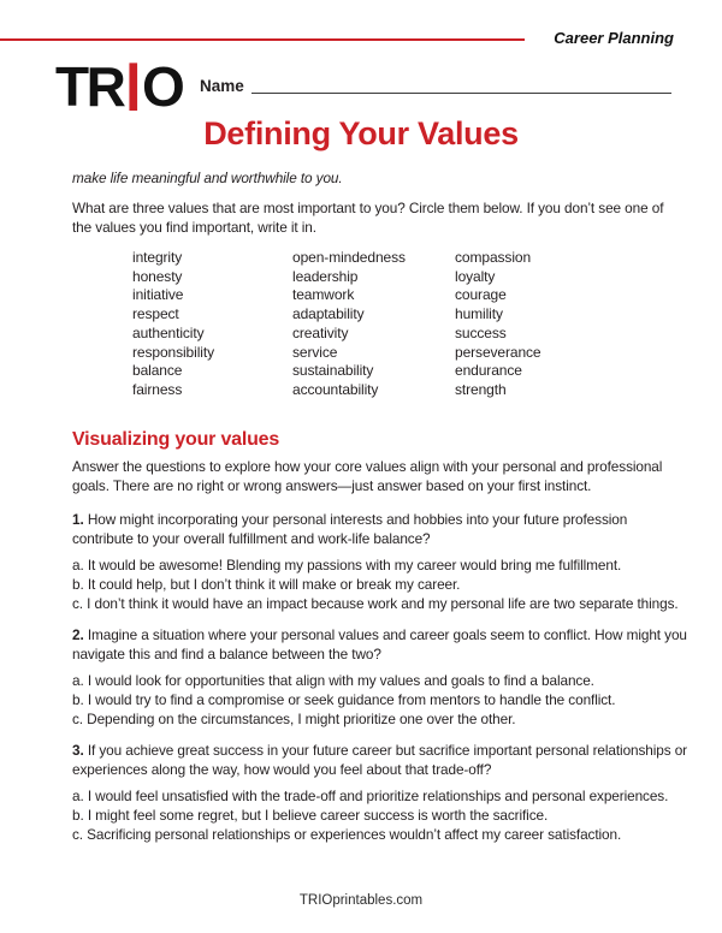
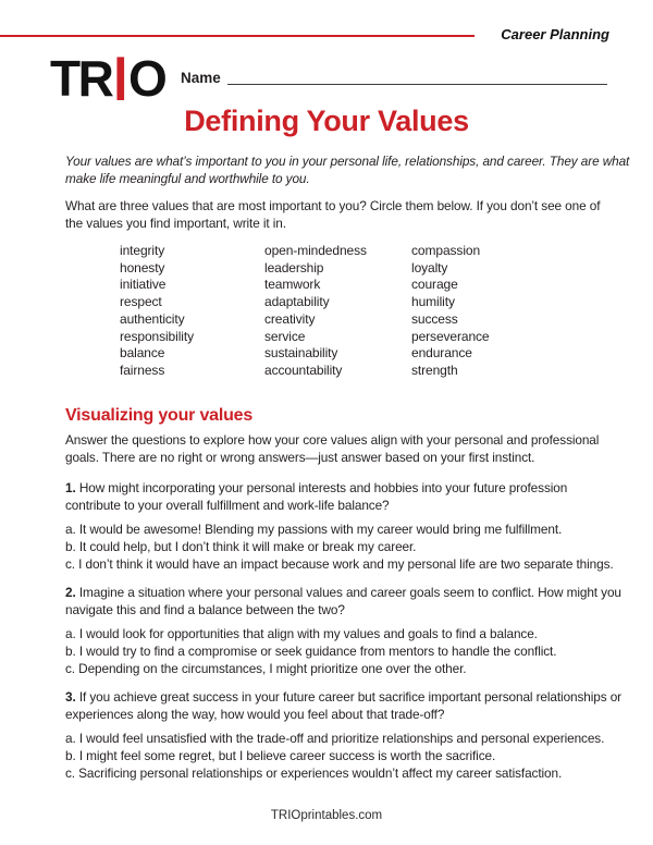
  Career Planning
  TR
  I
  O
  Name
  Defining Your Values
+ Your values are what’s important to you in your personal life, relationships, and career. They are what
  make life meaningful and worthwhile to you.
  What are three values that are most important to you? Circle them below. If you don’t see one of
  the values you find important, write it in.
  integrity
  honesty
  initiative
  respect
  authenticity
  responsibility
  balance
  fairness
  open-mindedness
  leadership
  teamwork
  adaptability
  creativity
  service
  sustainability
  accountability
  compassion
  loyalty
  courage
  humility
  success
  perseverance
  endurance
  strength
  Visualizing your values
  Answer the questions to explore how your core values align with your personal and professional
  goals. There are no right or wrong answers—just answer based on your first instinct.
  1. How might incorporating your personal interests and hobbies into your future profession
  contribute to your overall fulfillment and work-life balance?
  a. It would be awesome! Blending my passions with my career would bring me fulfillment.
  b. It could help, but I don’t think it will make or break my career.
  c. I don’t think it would have an impact because work and my personal life are two separate things.
  2. Imagine a situation where your personal values and career goals seem to conflict. How might you
  navigate this and find a balance between the two?
  a. I would look for opportunities that align with my values and goals to find a balance.
  b. I would try to find a compromise or seek guidance from mentors to handle the conflict.
  c. Depending on the circumstances, I might prioritize one over the other.
  3. If you achieve great success in your future career but sacrifice important personal relationships or
  experiences along the way, how would you feel about that trade-off?
  a. I would feel unsatisfied with the trade-off and prioritize relationships and personal experiences.
  b. I might feel some regret, but I believe career success is worth the sacrifice.
  c. Sacrificing personal relationships or experiences wouldn’t affect my career satisfaction.
  TRIOprintables.com
